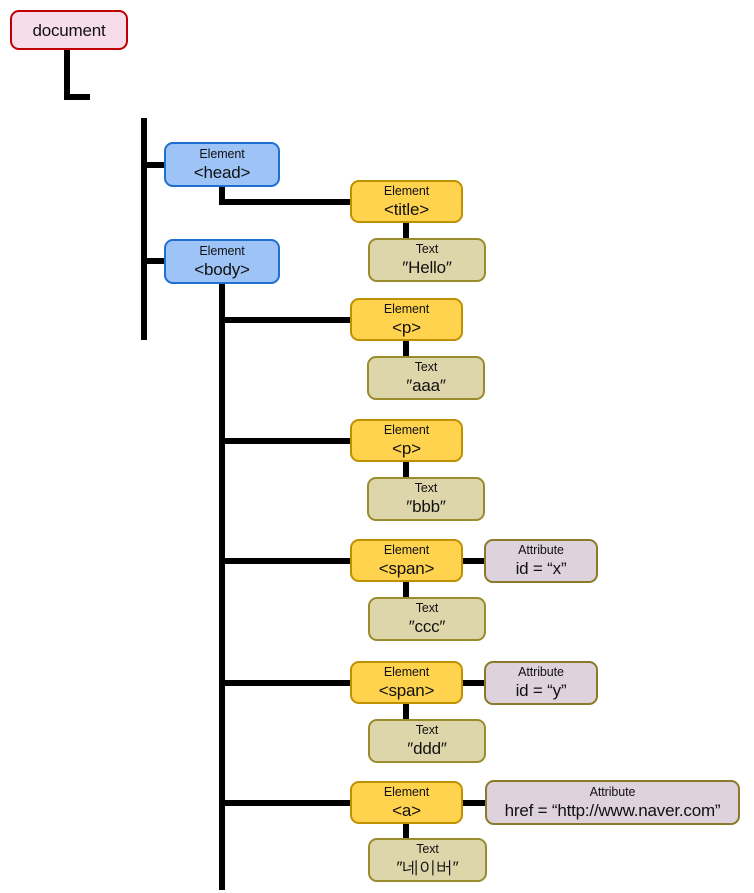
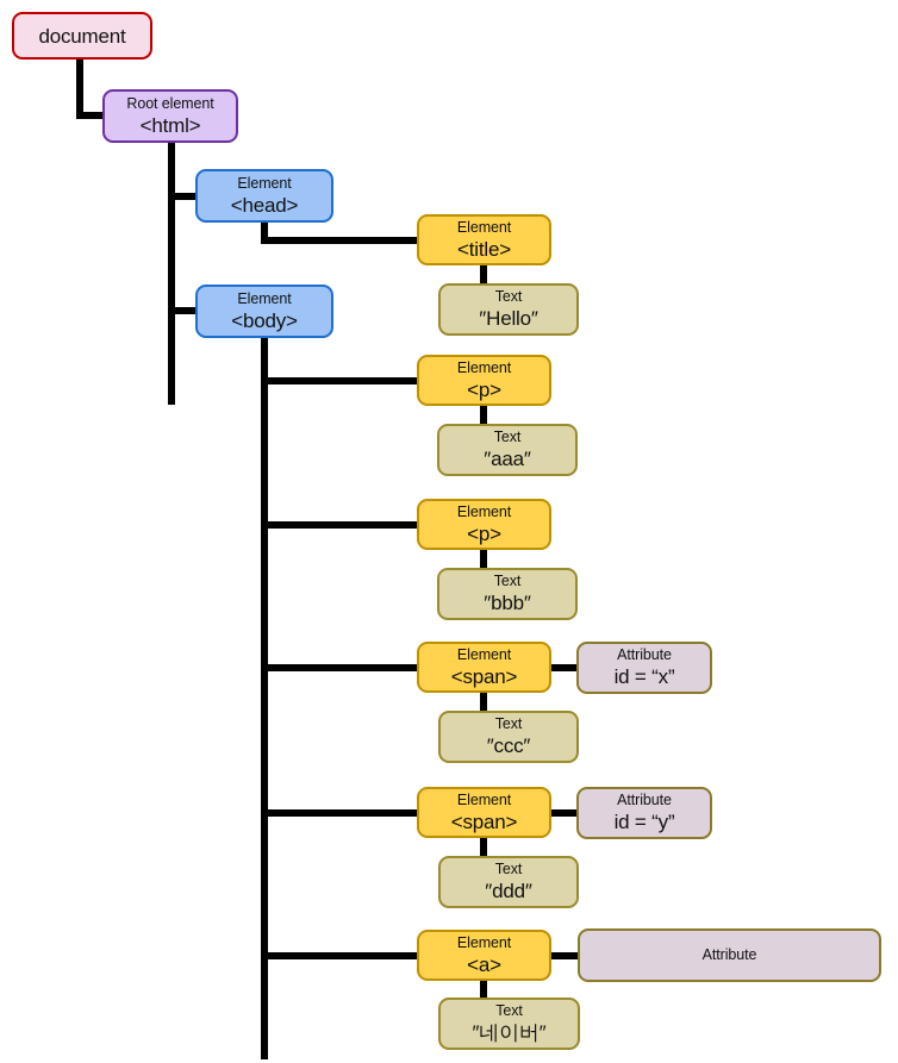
  document
+ Root element
+ <html>
  Element
  <head>
  Element
  <title>
  Text
  ″Hello″
  Element
  <body>
  Element
  <p>
  Text
  ″aaa″
  Element
  <p>
  Text
  ″bbb″
  Element
  <span>
  Attribute
  id = “x”
  Text
  ″ccc″
  Element
  <span>
  Attribute
  id = “y”
  Text
  ″ddd″
  Element
  <a>
  Attribute
- href = “http://www.naver.com”
  Text
  ″네이버″
